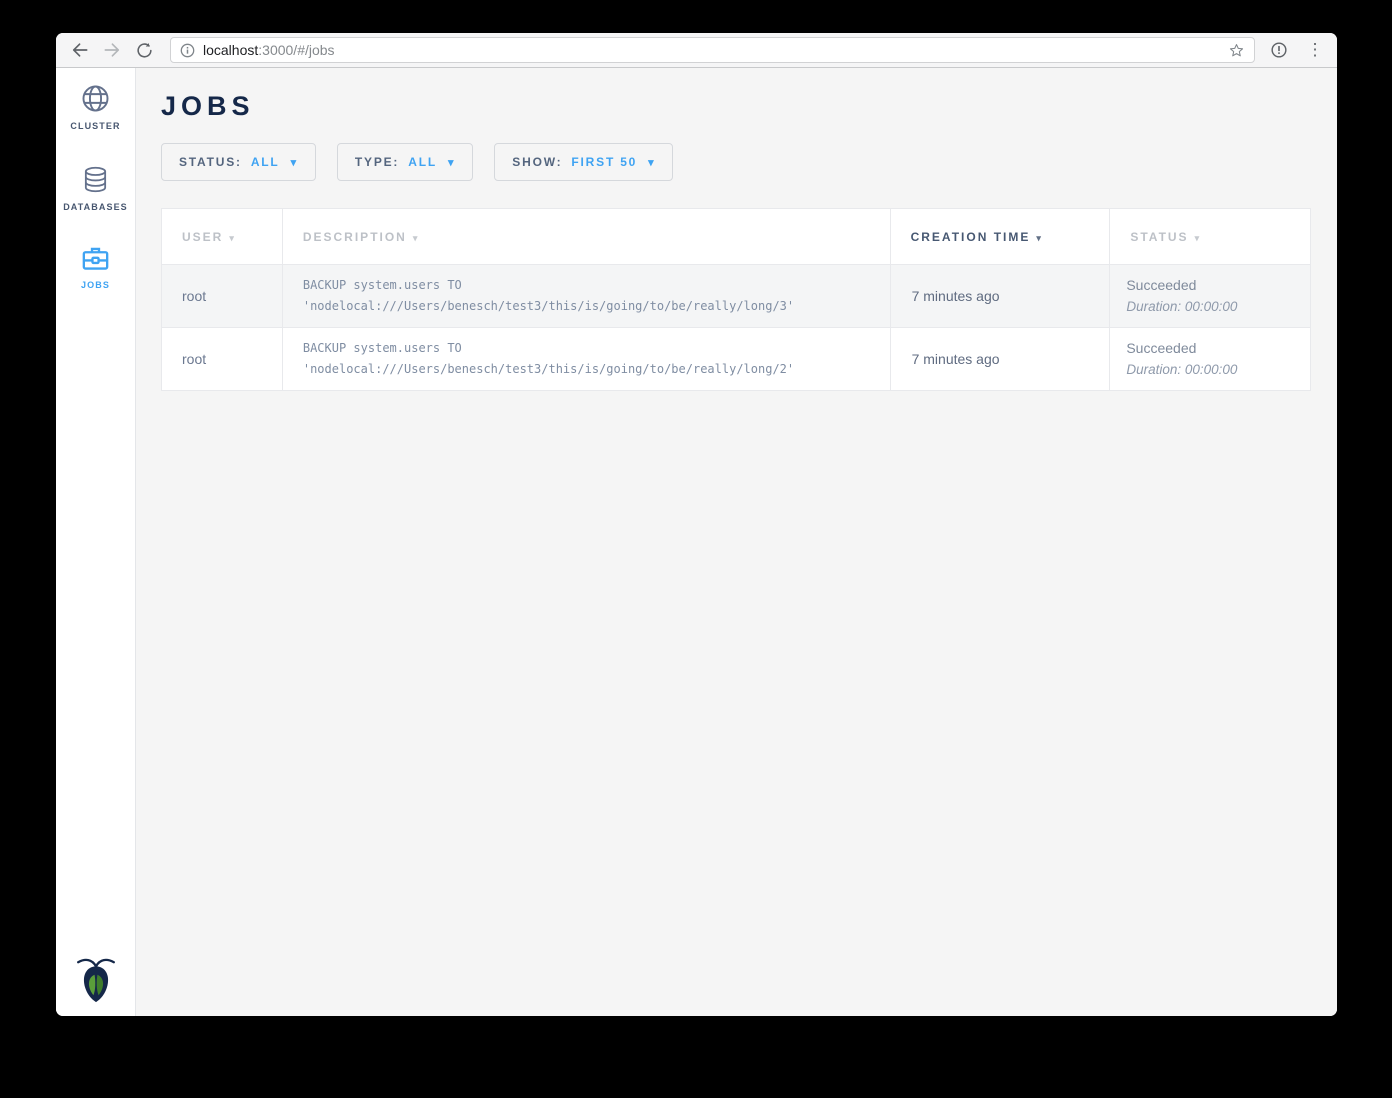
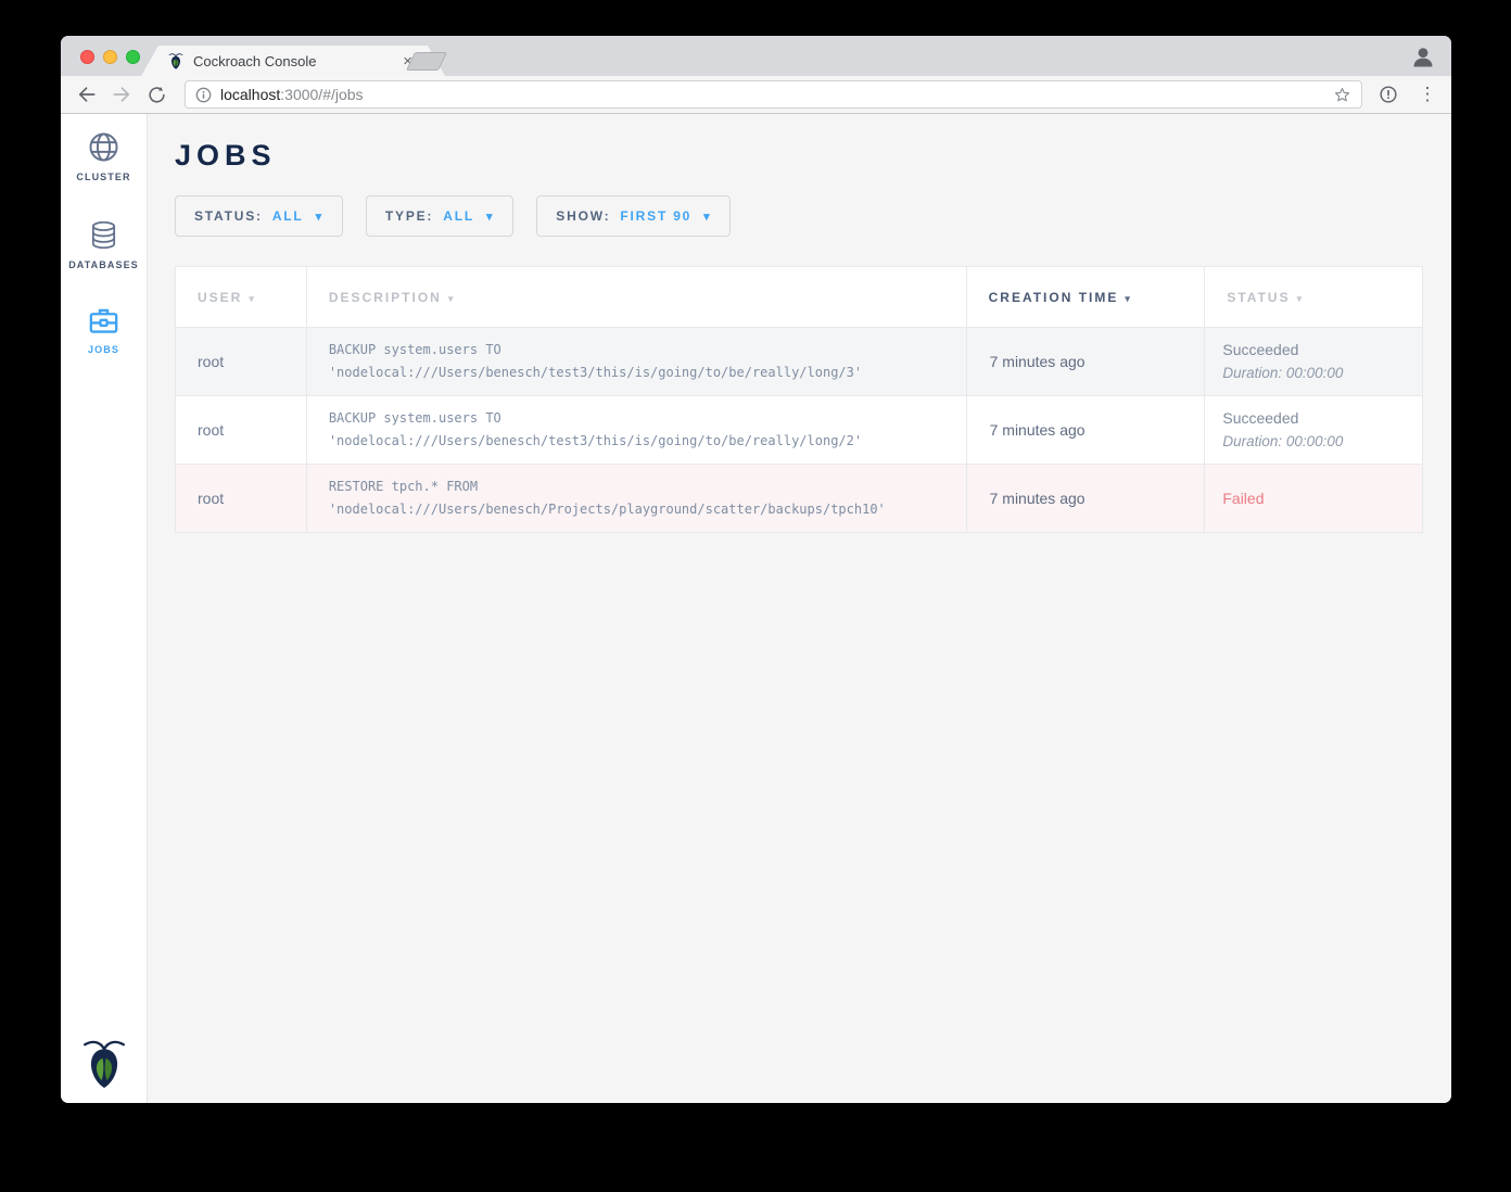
+ Cockroach Console
+ ×
  localhost
  :3000/#/jobs
  ⋮
  CLUSTER
  DATABASES
  JOBS
  JOBS
  STATUS:
  ALL
  ▾
  TYPE:
  ALL
  ▾
  SHOW:
- FIRST 50
+ FIRST 90
  ▾
  USER ▾	DESCRIPTION ▾	CREATION TIME ▾	STATUS ▾
  root	BACKUP system.users TO 'nodelocal:///Users/benesch/test3/this/is/going/to/be/really/long/3'	7 minutes ago	Succeeded Duration: 00:00:00
  root	BACKUP system.users TO 'nodelocal:///Users/benesch/test3/this/is/going/to/be/really/long/2'	7 minutes ago	Succeeded Duration: 00:00:00
+ root	RESTORE tpch.* FROM 'nodelocal:///Users/benesch/Projects/playground/scatter/backups/tpch10'	7 minutes ago	Failed
